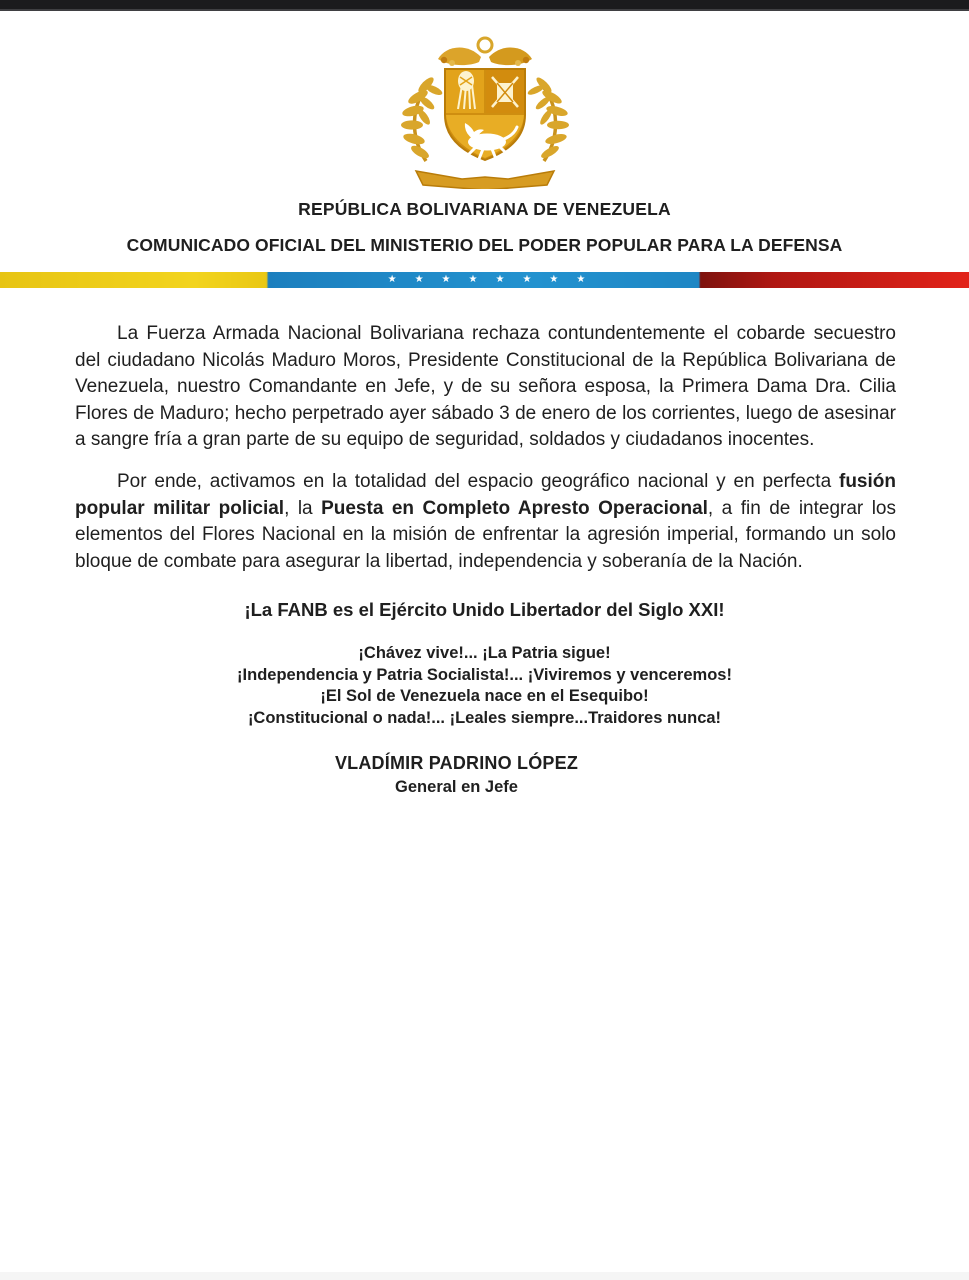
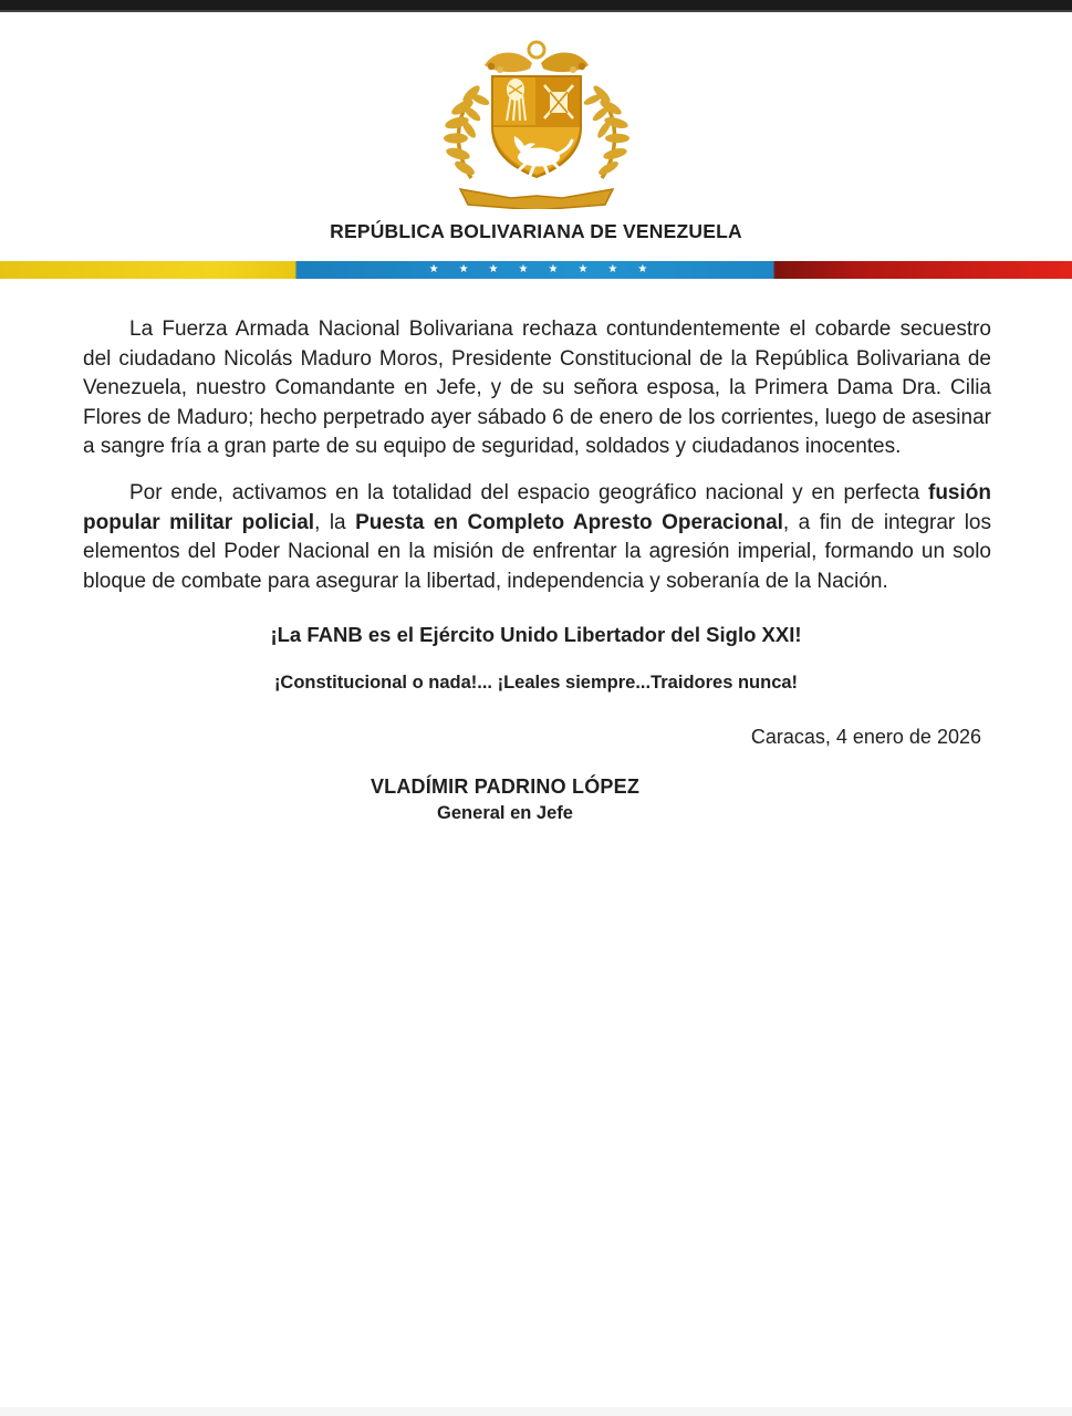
  REPÚBLICA BOLIVARIANA DE VENEZUELA
- COMUNICADO OFICIAL DEL MINISTERIO DEL PODER POPULAR PARA LA DEFENSA
  ★
  ★
  ★
  ★
  ★
  ★
  ★
  ★
- La Fuerza Armada Nacional Bolivariana rechaza contundentemente el cobarde secuestro del ciudadano Nicolás Maduro Moros, Presidente Constitucional de la República Bolivariana de Venezuela, nuestro Comandante en Jefe, y de su señora esposa, la Primera Dama Dra. Cilia Flores de Maduro; hecho perpetrado ayer sábado 3 de enero de los corrientes, luego de asesinar a sangre fría a gran parte de su equipo de seguridad, soldados y ciudadanos inocentes.
+ La Fuerza Armada Nacional Bolivariana rechaza contundentemente el cobarde secuestro del ciudadano Nicolás Maduro Moros, Presidente Constitucional de la República Bolivariana de Venezuela, nuestro Comandante en Jefe, y de su señora esposa, la Primera Dama Dra. Cilia Flores de Maduro; hecho perpetrado ayer sábado 6 de enero de los corrientes, luego de asesinar a sangre fría a gran parte de su equipo de seguridad, soldados y ciudadanos inocentes.
- Por ende, activamos en la totalidad del espacio geográfico nacional y en perfecta fusión popular militar policial, la Puesta en Completo Apresto Operacional, a fin de integrar los elementos del Flores Nacional en la misión de enfrentar la agresión imperial, formando un solo bloque de combate para asegurar la libertad, independencia y soberanía de la Nación.
+ Por ende, activamos en la totalidad del espacio geográfico nacional y en perfecta fusión popular militar policial, la Puesta en Completo Apresto Operacional, a fin de integrar los elementos del Poder Nacional en la misión de enfrentar la agresión imperial, formando un solo bloque de combate para asegurar la libertad, independencia y soberanía de la Nación.
  ¡La FANB es el Ejército Unido Libertador del Siglo XXI!
- ¡Chávez vive!... ¡La Patria sigue!
- ¡Independencia y Patria Socialista!... ¡Viviremos y venceremos!
- ¡El Sol de Venezuela nace en el Esequibo!
  ¡Constitucional o nada!... ¡Leales siempre...Traidores nunca!
+ Caracas, 4 enero de 2026
  VLADÍMIR PADRINO LÓPEZ
  General en Jefe
